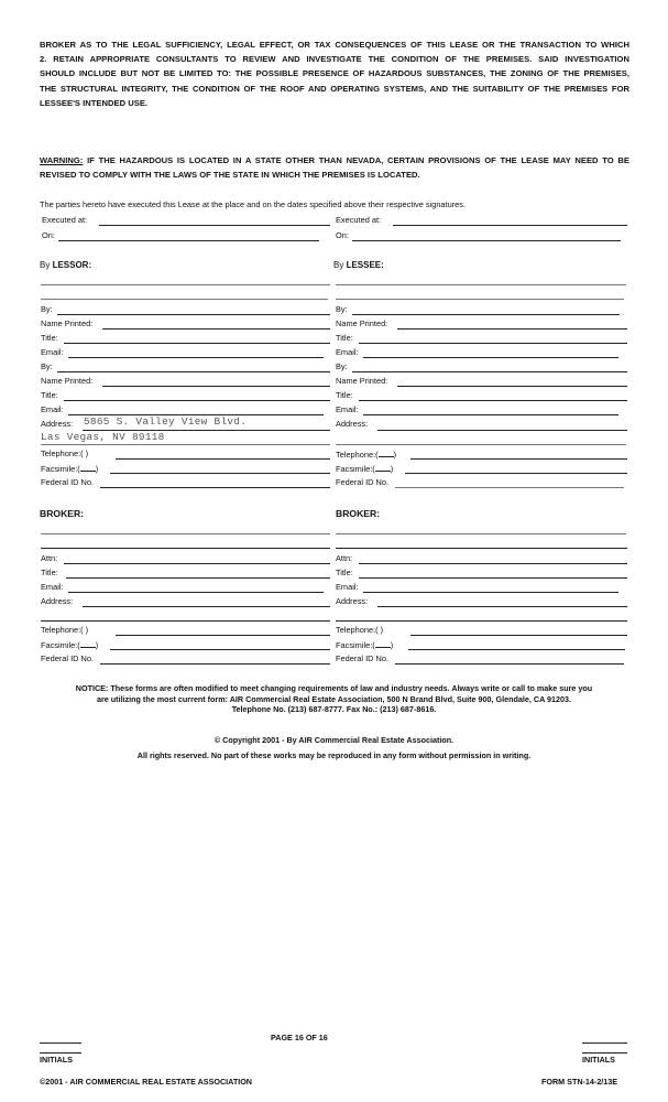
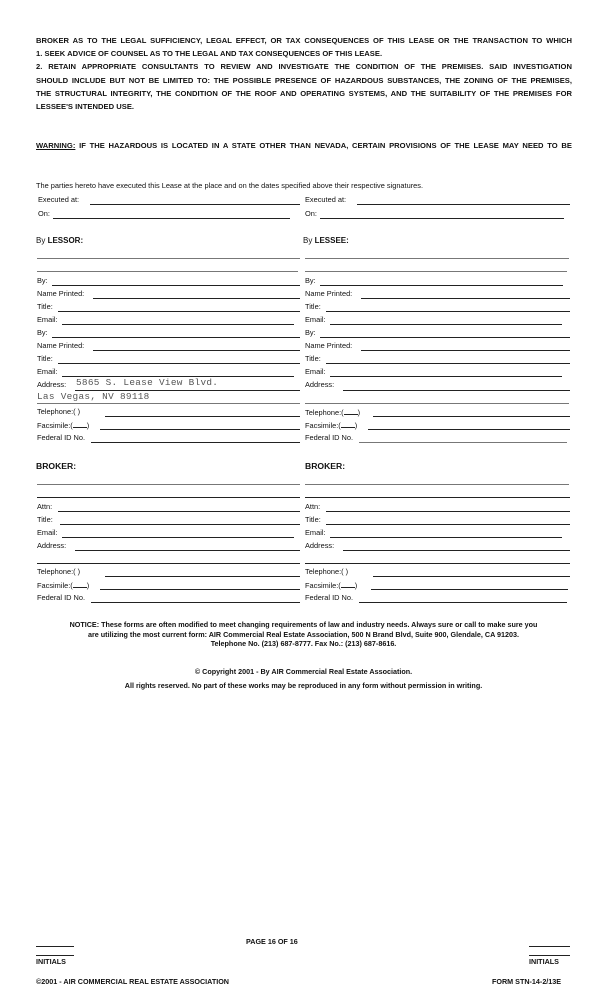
  BROKER AS TO THE LEGAL SUFFICIENCY, LEGAL EFFECT, OR TAX CONSEQUENCES OF THIS LEASE OR THE TRANSACTION TO WHICH
+ 1. SEEK ADVICE OF COUNSEL AS TO THE LEGAL AND TAX CONSEQUENCES OF THIS LEASE.
  2. RETAIN APPROPRIATE CONSULTANTS TO REVIEW AND INVESTIGATE THE CONDITION OF THE PREMISES. SAID INVESTIGATION
  SHOULD INCLUDE BUT NOT BE LIMITED TO: THE POSSIBLE PRESENCE OF HAZARDOUS SUBSTANCES, THE ZONING OF THE PREMISES,
  THE STRUCTURAL INTEGRITY, THE CONDITION OF THE ROOF AND OPERATING SYSTEMS, AND THE SUITABILITY OF THE PREMISES FOR
  LESSEE'S INTENDED USE.
  WARNING: IF THE HAZARDOUS IS LOCATED IN A STATE OTHER THAN NEVADA, CERTAIN PROVISIONS OF THE LEASE MAY NEED TO BE
- REVISED TO COMPLY WITH THE LAWS OF THE STATE IN WHICH THE PREMISES IS LOCATED.
  The parties hereto have executed this Lease at the place and on the dates specified above their respective signatures.
  Executed at:
  On:
  Executed at:
  On:
  By LESSOR:
  By:
  Name Printed:
  Title:
  Email:
  By:
  Name Printed:
  Title:
  Email:
  Address:
- 5865 S. Valley View Blvd.
+ 5865 S. Lease View Blvd.
  Las Vegas, NV 89118
  Telephone:( )
  Facsimile:( )
  Federal ID No.
  By LESSEE:
  By:
  Name Printed:
  Title:
  Email:
  By:
  Name Printed:
  Title:
  Email:
  Address:
  Telephone:( )
  Facsimile:( )
  Federal ID No.
  BROKER:
  Attn:
  Title:
  Email:
  Address:
  Telephone:( )
  Facsimile:( )
  Federal ID No.
  BROKER:
  Attn:
  Title:
  Email:
  Address:
  Telephone:( )
  Facsimile:( )
  Federal ID No.
- NOTICE: These forms are often modified to meet changing requirements of law and industry needs. Always write or call to make sure you
+ NOTICE: These forms are often modified to meet changing requirements of law and industry needs. Always sure or call to make sure you
  are utilizing the most current form: AIR Commercial Real Estate Association, 500 N Brand Blvd, Suite 900, Glendale, CA 91203.
  Telephone No. (213) 687-8777. Fax No.: (213) 687-8616.
  © Copyright 2001 - By AIR Commercial Real Estate Association.
  All rights reserved. No part of these works may be reproduced in any form without permission in writing.
  INITIALS
  PAGE 16 OF 16
  INITIALS
  ©2001 - AIR COMMERCIAL REAL ESTATE ASSOCIATION
  FORM STN-14-2/13E
